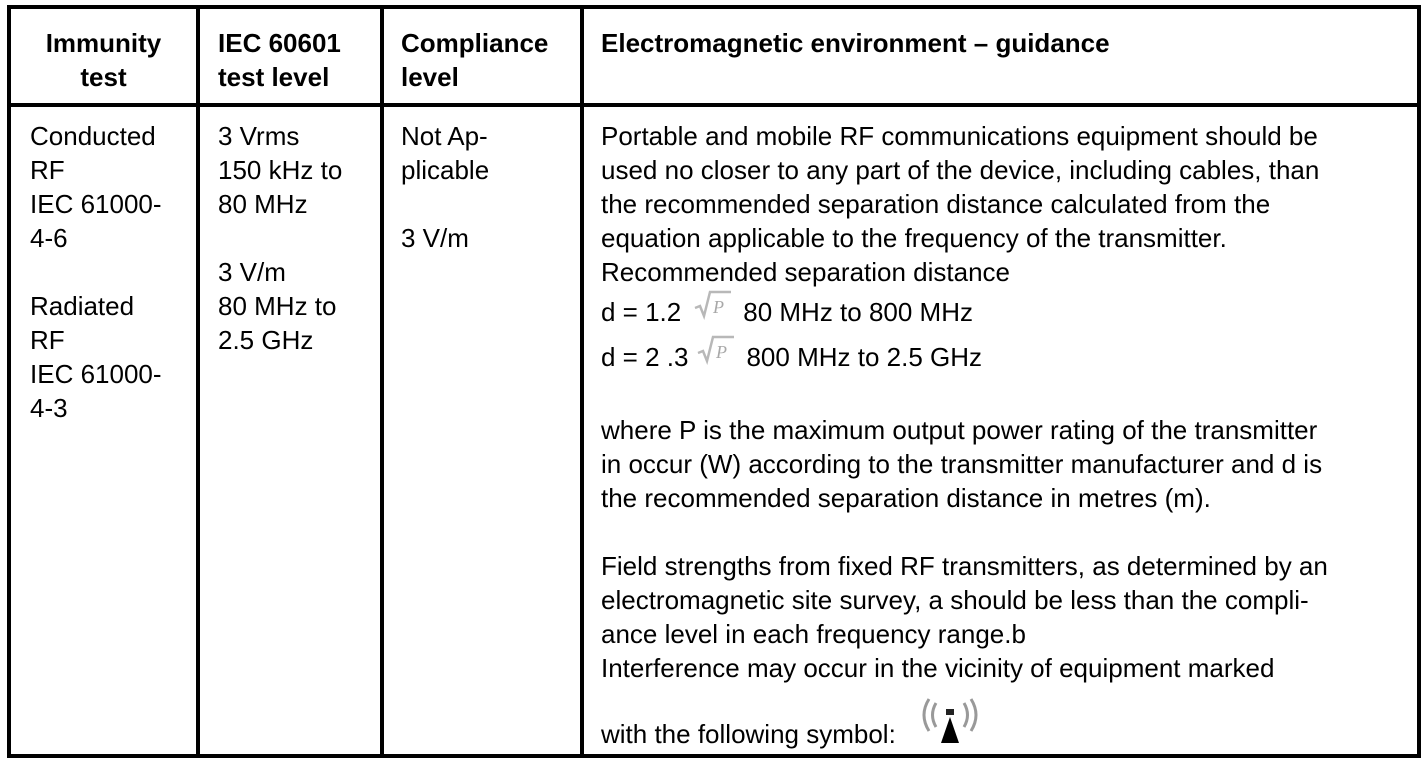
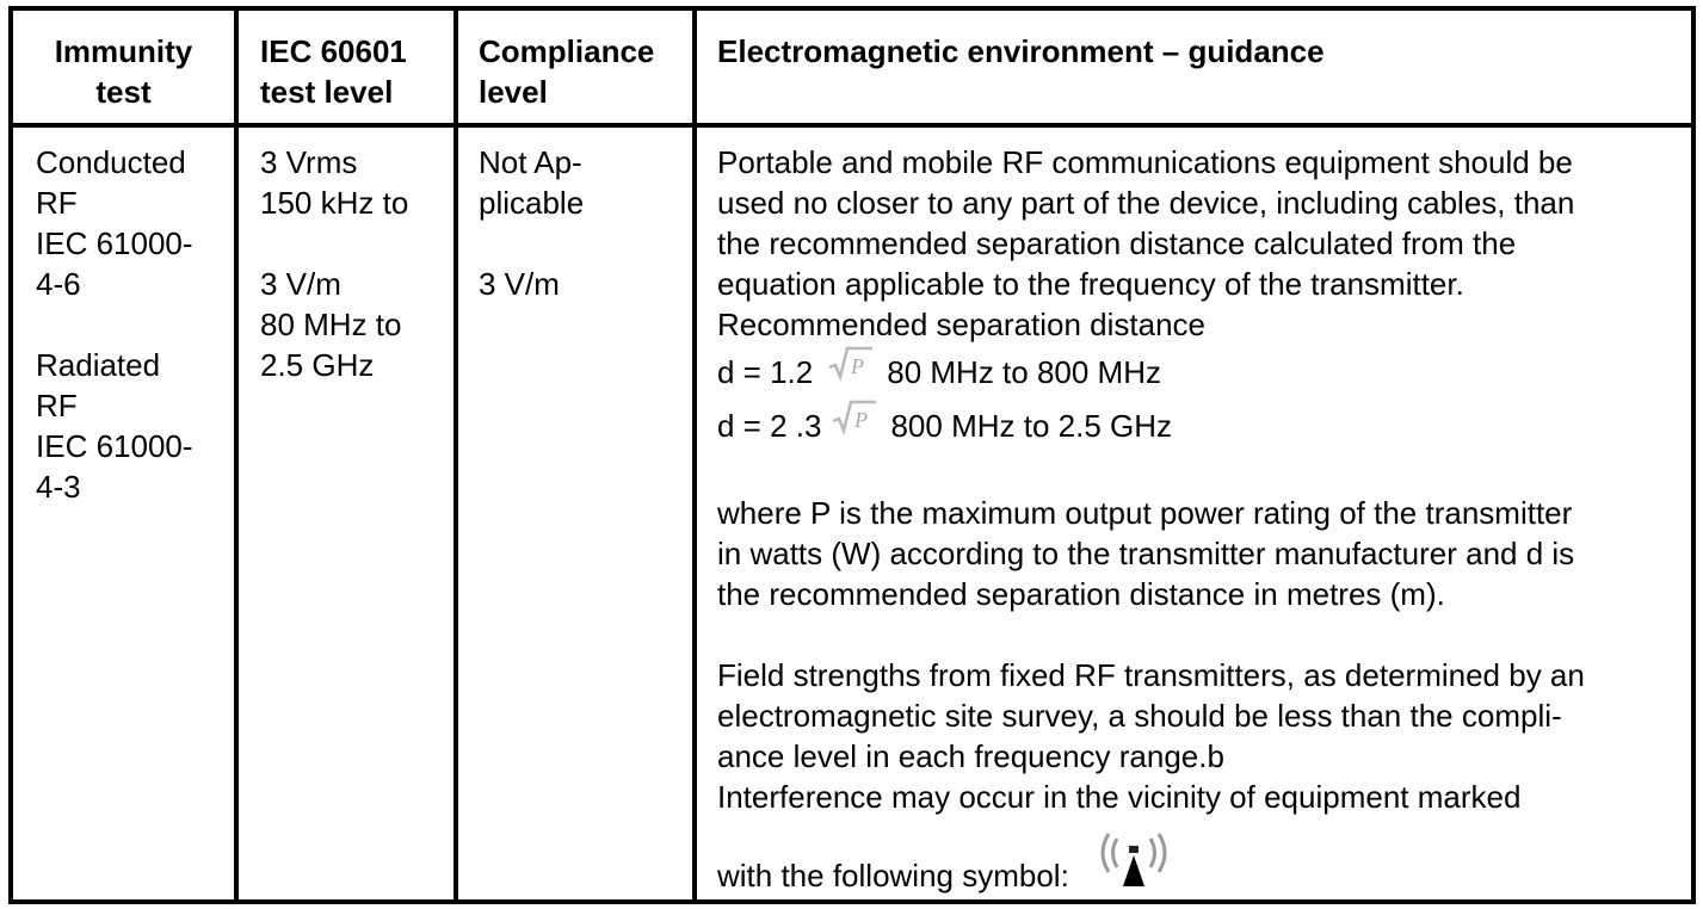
  Immunity
  test
  IEC 60601
  test level
  Compliance
  level
  Electromagnetic environment – guidance
  Conducted
  RF
  IEC 61000-
  4-6
  Radiated
  RF
  IEC 61000-
  4-3
  3 Vrms
  150 kHz to
- 80 MHz
  3 V/m
  80 MHz to
  2.5 GHz
  Not Ap-
  plicable
  3 V/m
  Portable and mobile RF communications equipment should be
  used no closer to any part of the device, including cables, than
  the recommended separation distance calculated from the
  equation applicable to the frequency of the transmitter.
  Recommended separation distance
  d = 1.2
  P
  80 MHz to 800 MHz
  d = 2 .3
  P
  800 MHz to 2.5 GHz
  where P is the maximum output power rating of the transmitter
- in occur (W) according to the transmitter manufacturer and d is
+ in watts (W) according to the transmitter manufacturer and d is
  the recommended separation distance in metres (m).
  Field strengths from fixed RF transmitters, as determined by an
  electromagnetic site survey, a should be less than the compli-
  ance level in each frequency range.b
  Interference may occur in the vicinity of equipment marked
  with the following symbol:
